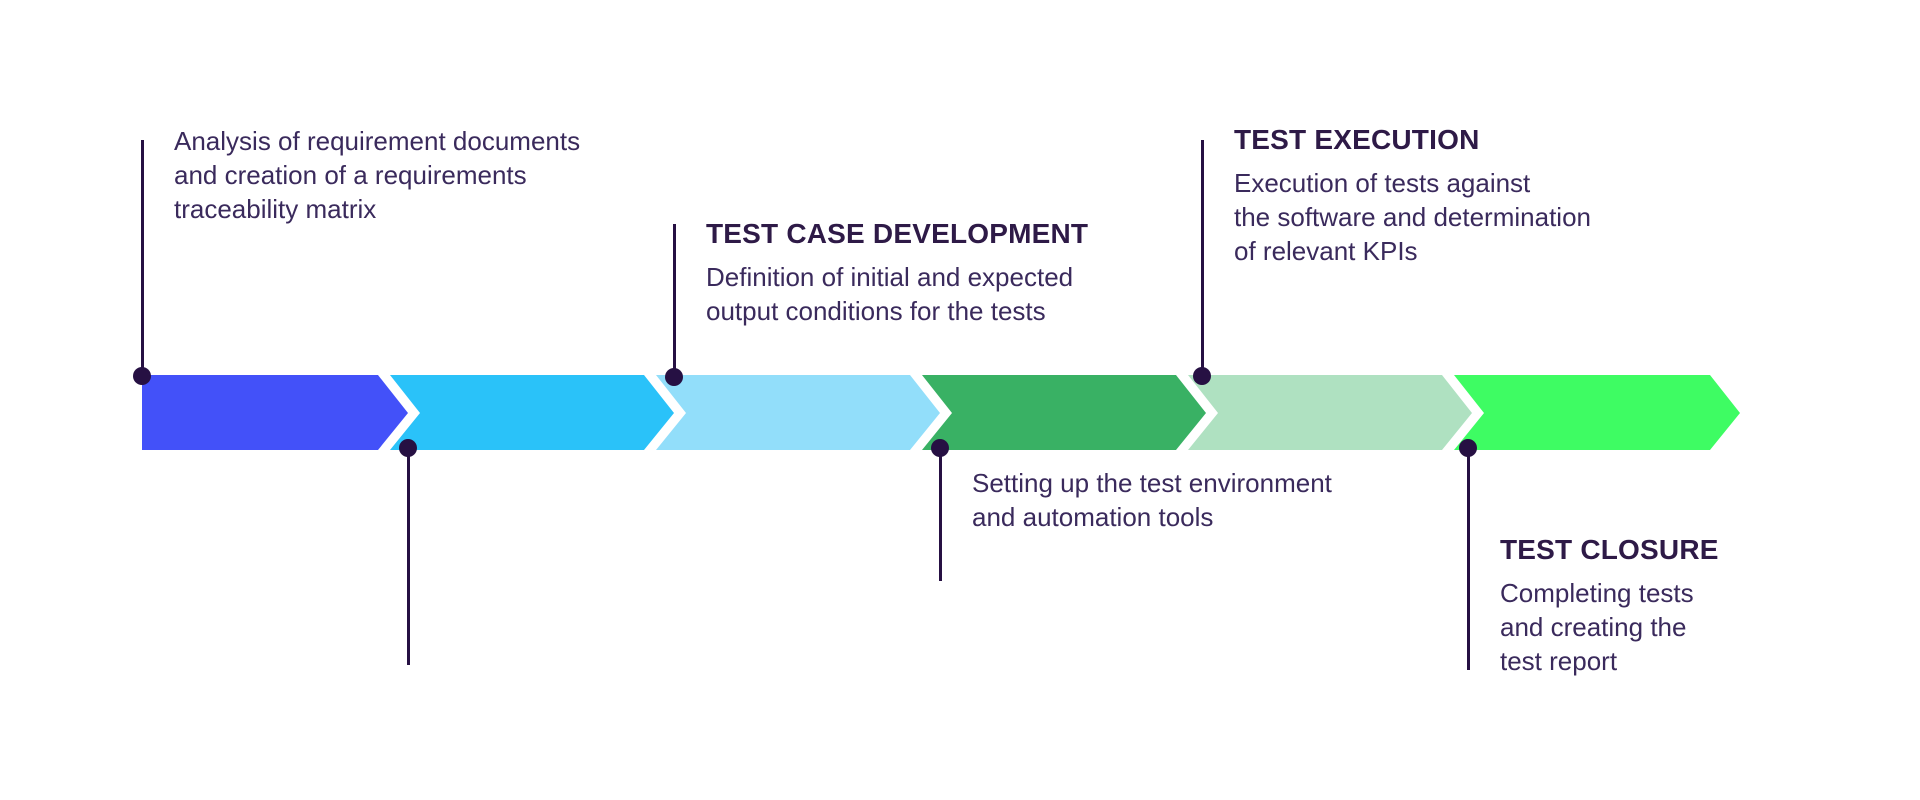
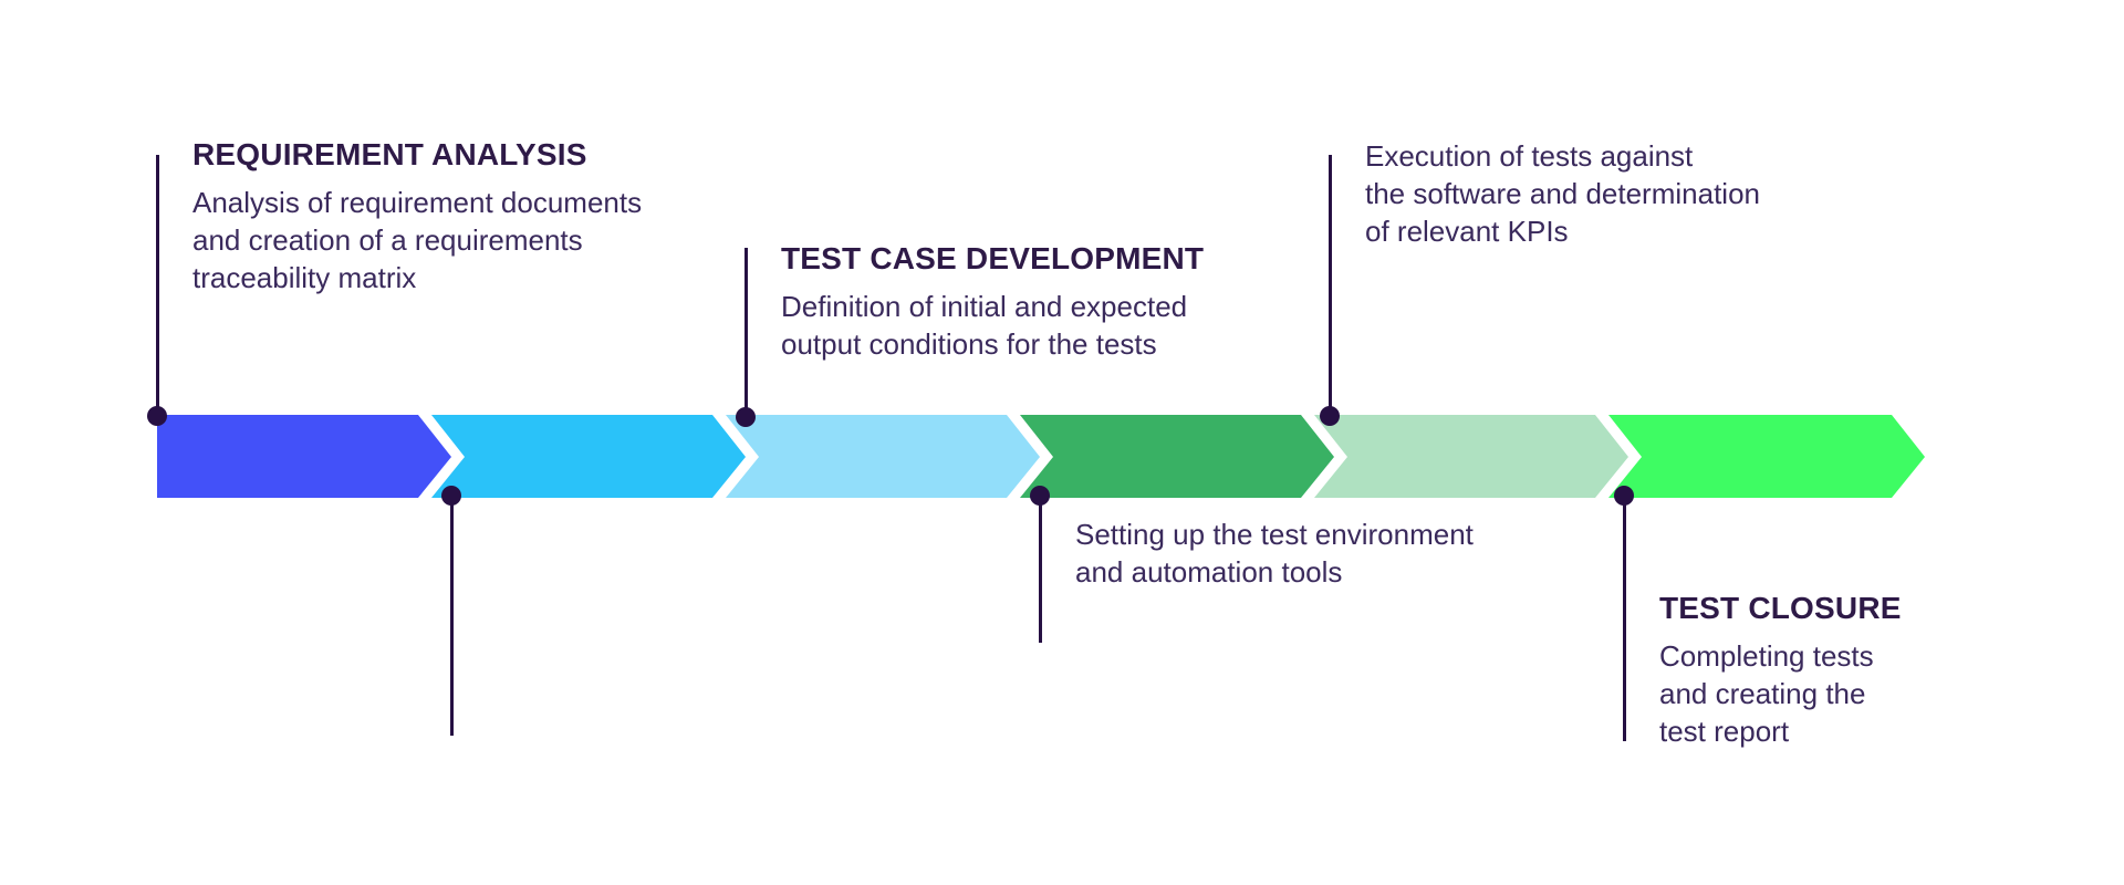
+ REQUIREMENT ANALYSIS
  Analysis of requirement documents
  and creation of a requirements
  traceability matrix
  TEST CASE DEVELOPMENT
  Definition of initial and expected
  output conditions for the tests
  Setting up the test environment
  and automation tools
- TEST EXECUTION
  Execution of tests against
  the software and determination
  of relevant KPIs
  TEST CLOSURE
  Completing tests
  and creating the
  test report
